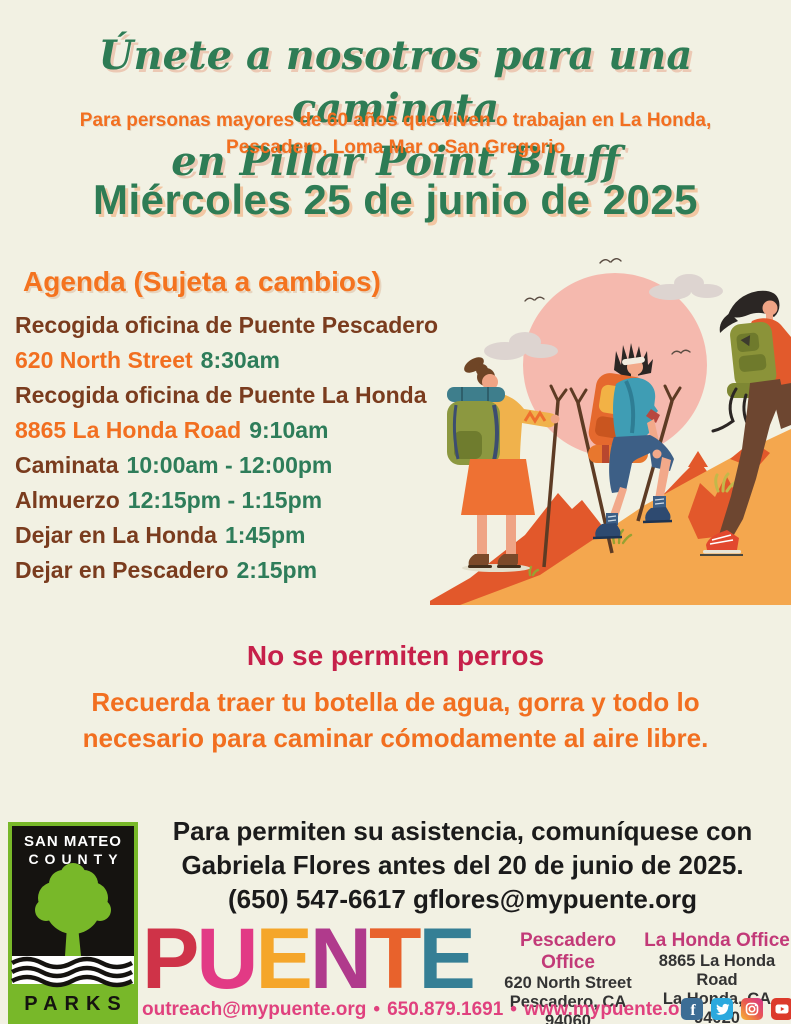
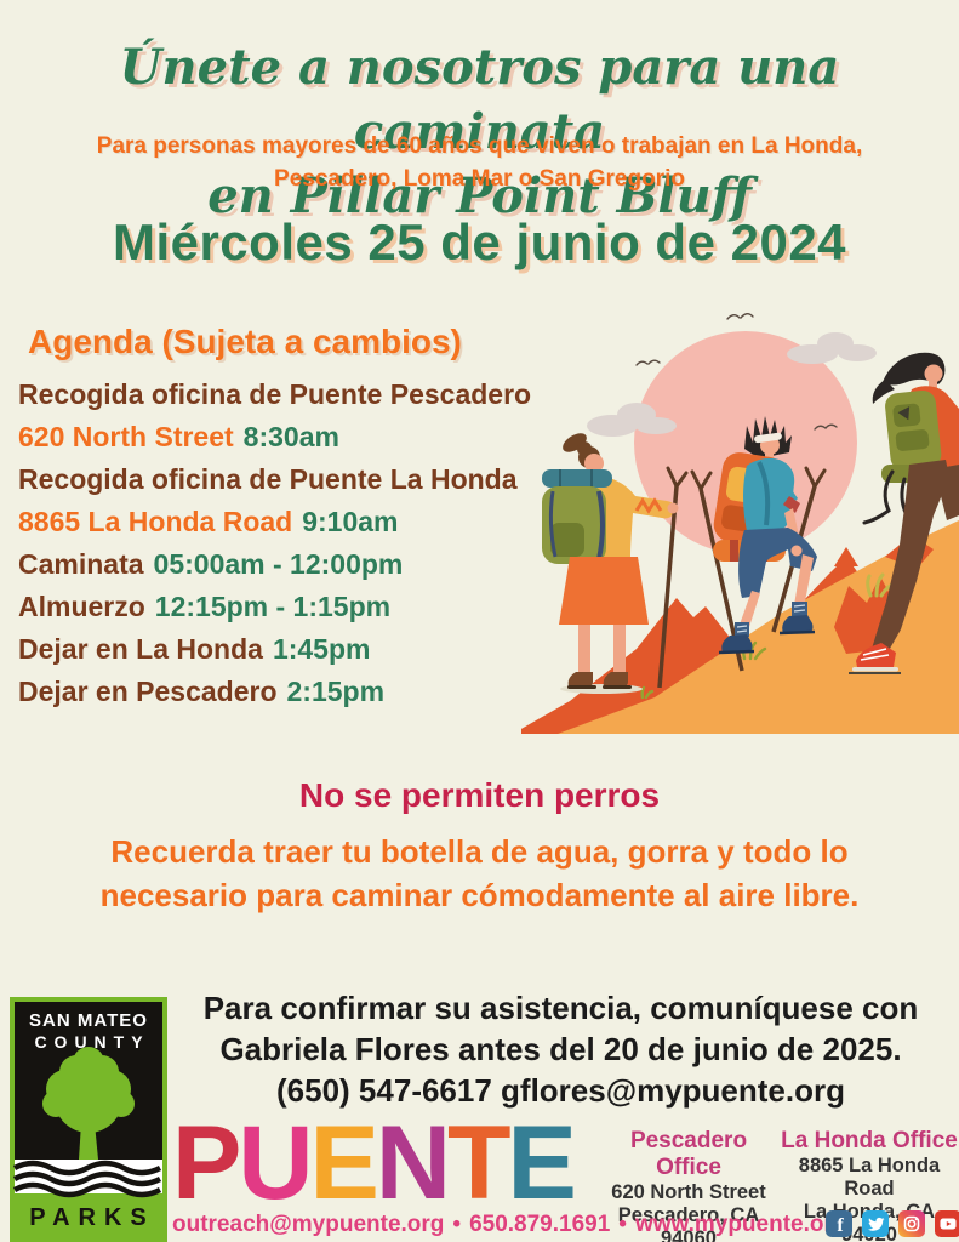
  Únete a nosotros para una caminata
  en Pillar Point Bluff
  Para personas mayores de 60 años que viven o trabajan en La Honda,
  Pescadero, Loma Mar o San Gregorio
- Miércoles 25 de junio de 2025
+ Miércoles 25 de junio de 2024
  Agenda (Sujeta a cambios)
  Recogida oficina de Puente Pescadero
  620 North Street 8:30am
  Recogida oficina de Puente La Honda
  8865 La Honda Road 9:10am
- Caminata 10:00am - 12:00pm
+ Caminata 05:00am - 12:00pm
  Almuerzo 12:15pm - 1:15pm
  Dejar en La Honda 1:45pm
  Dejar en Pescadero 2:15pm
  No se permiten perros
  Recuerda traer tu botella de agua, gorra y todo lo
  necesario para caminar cómodamente al aire libre.
  SAN MATEO
  COUNTY
  PARKS
- Para permiten su asistencia, comuníquese con
+ Para confirmar su asistencia, comuníquese con
  Gabriela Flores antes del 20 de junio de 2025.
  (650) 547-6617 gflores@mypuente.org
  PUENTE
  Pescadero Office
  620 North Street
  Pescadero, CA 94060
  La Honda Office
  8865 La Honda Road
  outreach@mypuente.org • 650.879.1691 • www.mypuente.o
  f
